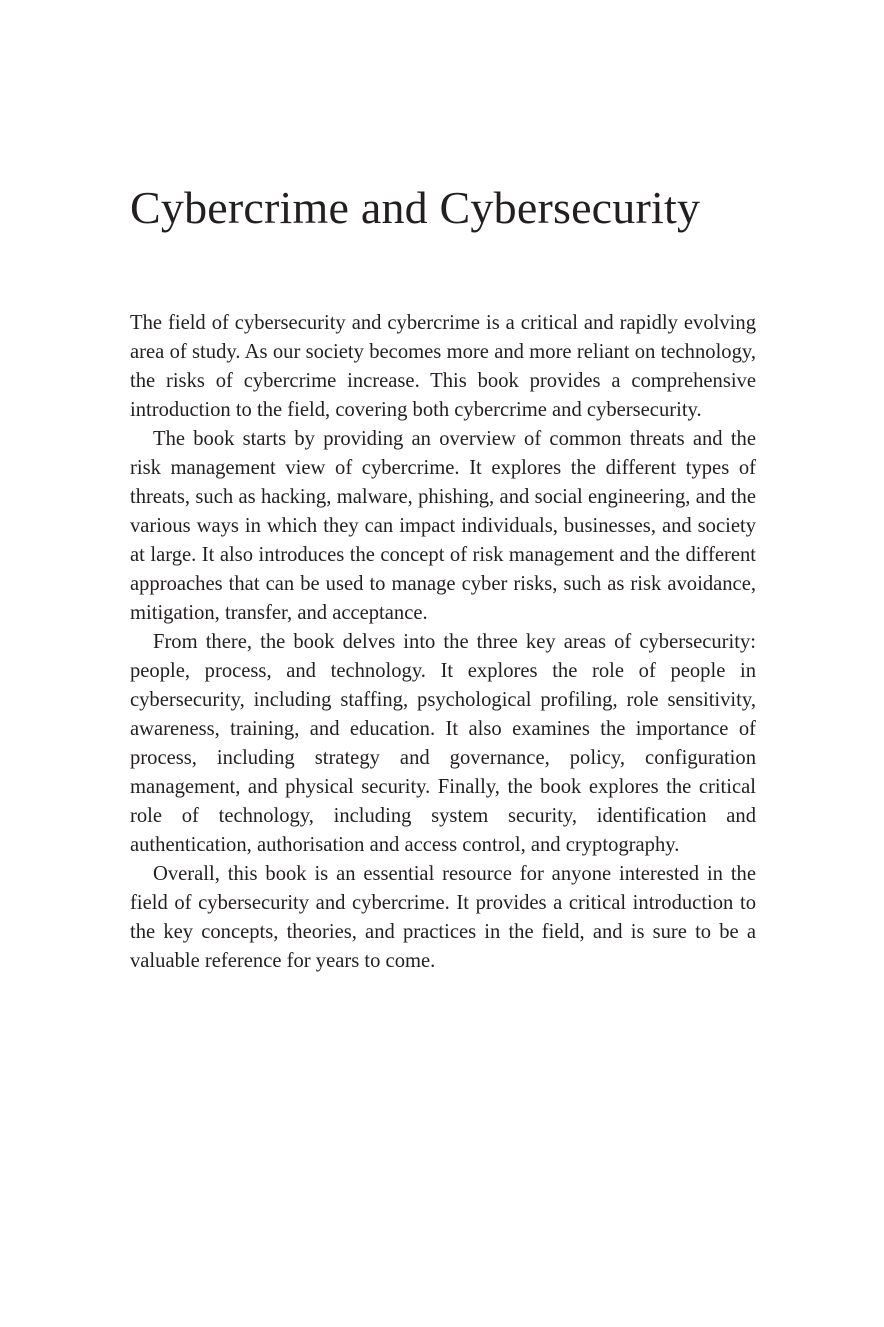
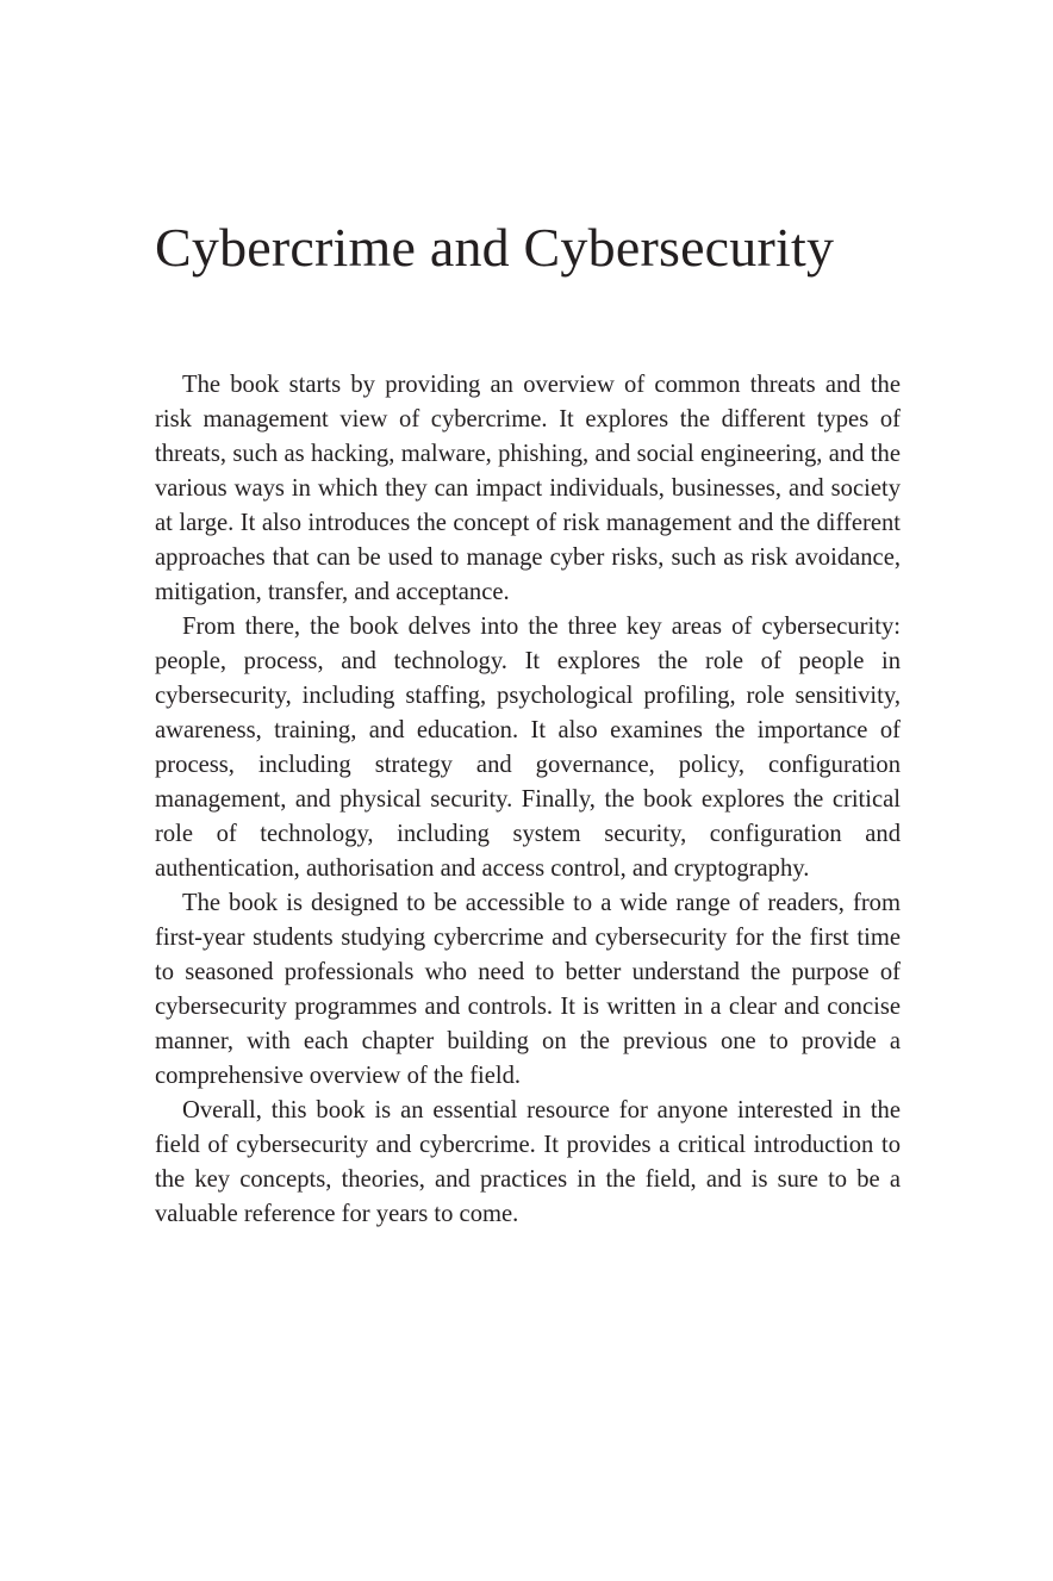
  Cybercrime and Cybersecurity
- The field of cybersecurity and cybercrime is a critical and rapidly evolving area of study. As our society becomes more and more reliant on technology, the risks of cybercrime increase. This book provides a comprehensive introduction to the field, covering both cybercrime and cybersecurity.
  The book starts by providing an overview of common threats and the risk management view of cybercrime. It explores the different types of threats, such as hacking, malware, phishing, and social engineering, and the various ways in which they can impact individuals, businesses, and society at large. It also introduces the concept of risk management and the different approaches that can be used to manage cyber risks, such as risk avoidance, mitigation, transfer, and acceptance.
- From there, the book delves into the three key areas of cybersecurity: people, process, and technology. It explores the role of people in cybersecurity, including staffing, psychological profiling, role sensitivity, awareness, training, and education. It also examines the importance of process, including strategy and governance, policy, configuration management, and physical security. Finally, the book explores the critical role of technology, including system security, identification and authentication, authorisation and access control, and cryptography.
+ From there, the book delves into the three key areas of cybersecurity: people, process, and technology. It explores the role of people in cybersecurity, including staffing, psychological profiling, role sensitivity, awareness, training, and education. It also examines the importance of process, including strategy and governance, policy, configuration management, and physical security. Finally, the book explores the critical role of technology, including system security, configuration and authentication, authorisation and access control, and cryptography.
+ The book is designed to be accessible to a wide range of readers, from first-year students studying cybercrime and cybersecurity for the first time to seasoned professionals who need to better understand the purpose of cybersecurity programmes and controls. It is written in a clear and concise manner, with each chapter building on the previous one to provide a comprehensive overview of the field.
  Overall, this book is an essential resource for anyone interested in the field of cybersecurity and cybercrime. It provides a critical introduction to the key concepts, theories, and practices in the field, and is sure to be a valuable reference for years to come.
